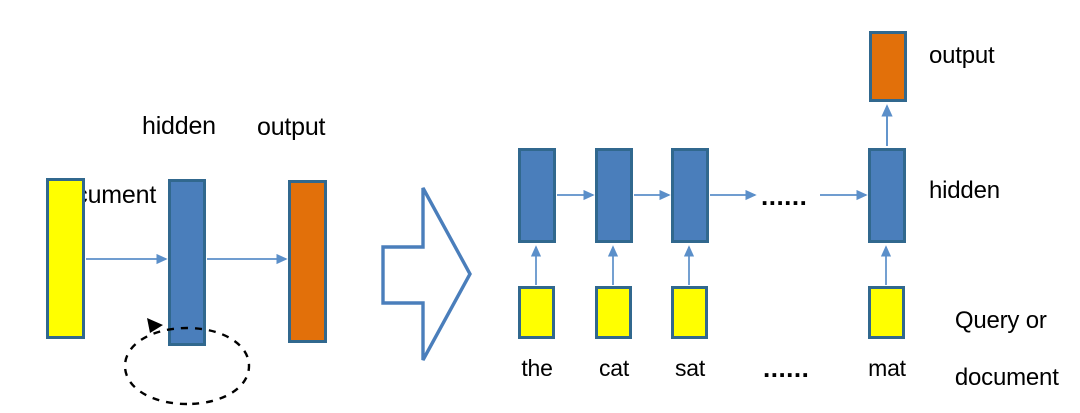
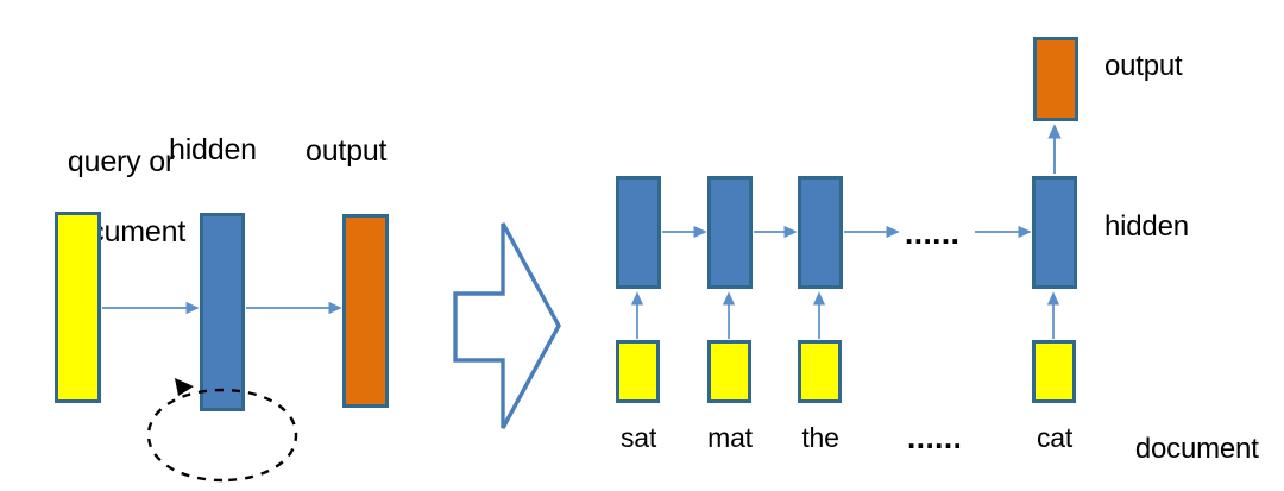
+ query or
  hidden
  output
  output
  hidden
- Query or
  document
- the
+ sat
- cat
+ mat
- sat
+ the
- mat
+ cat
  ......
  ......
